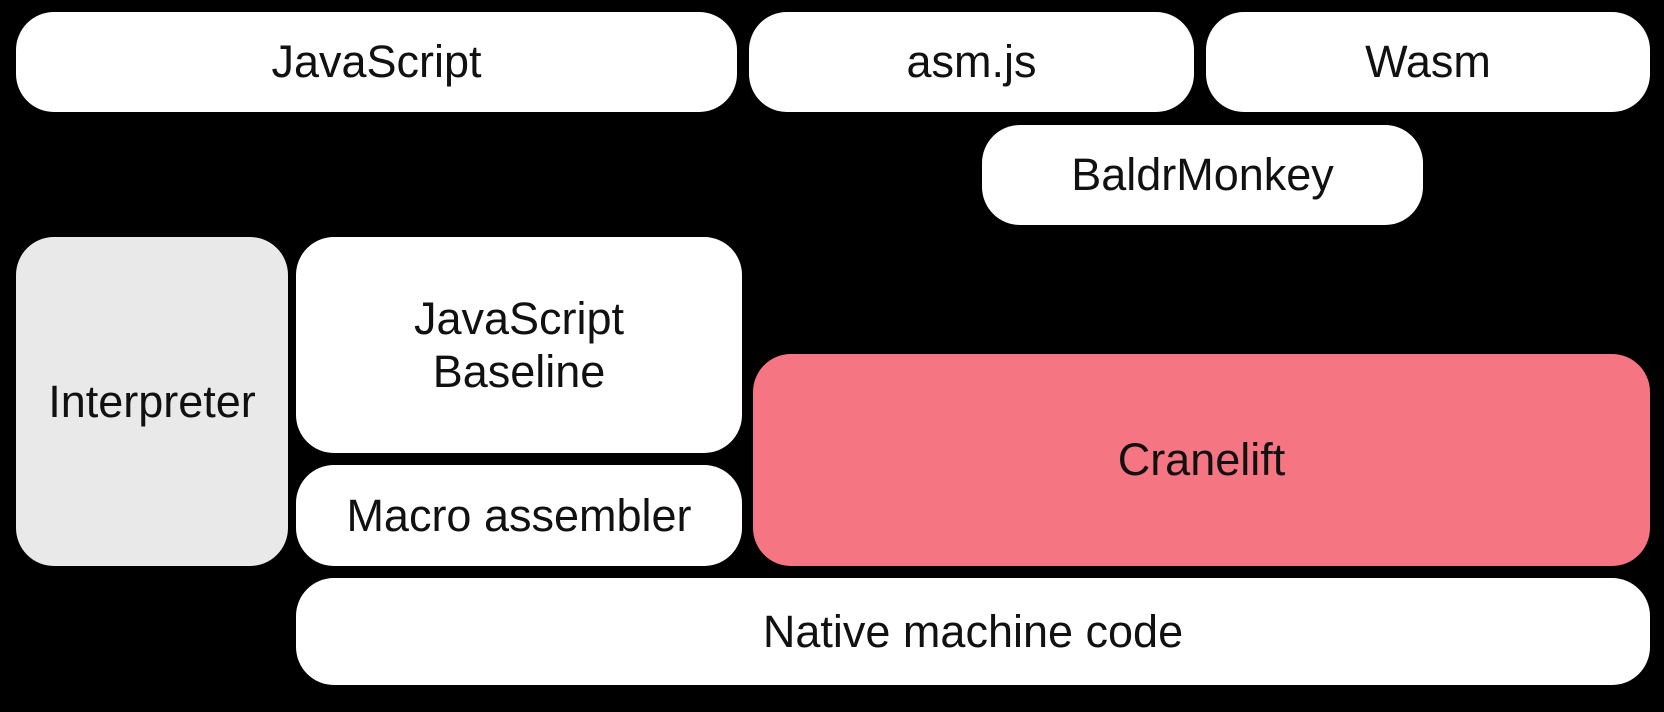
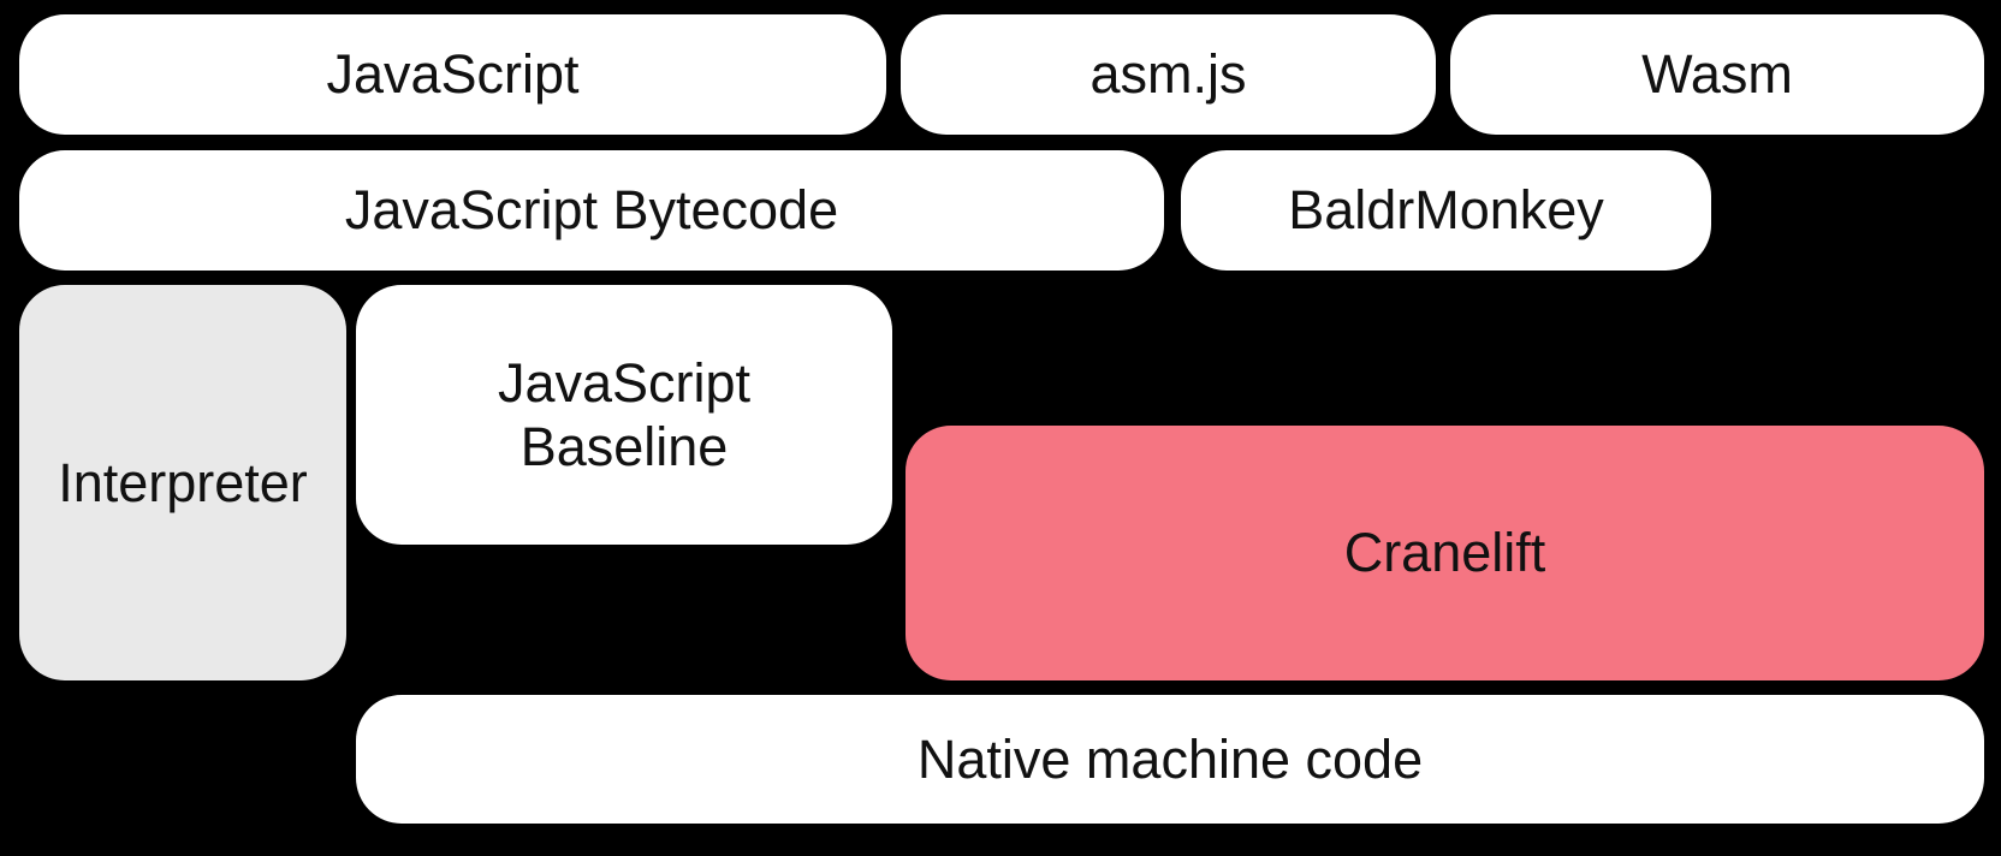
  JavaScript
  asm.js
  Wasm
+ JavaScript Bytecode
  BaldrMonkey
  Interpreter
  JavaScript
  Baseline
  Cranelift
- Macro assembler
  Native machine code
